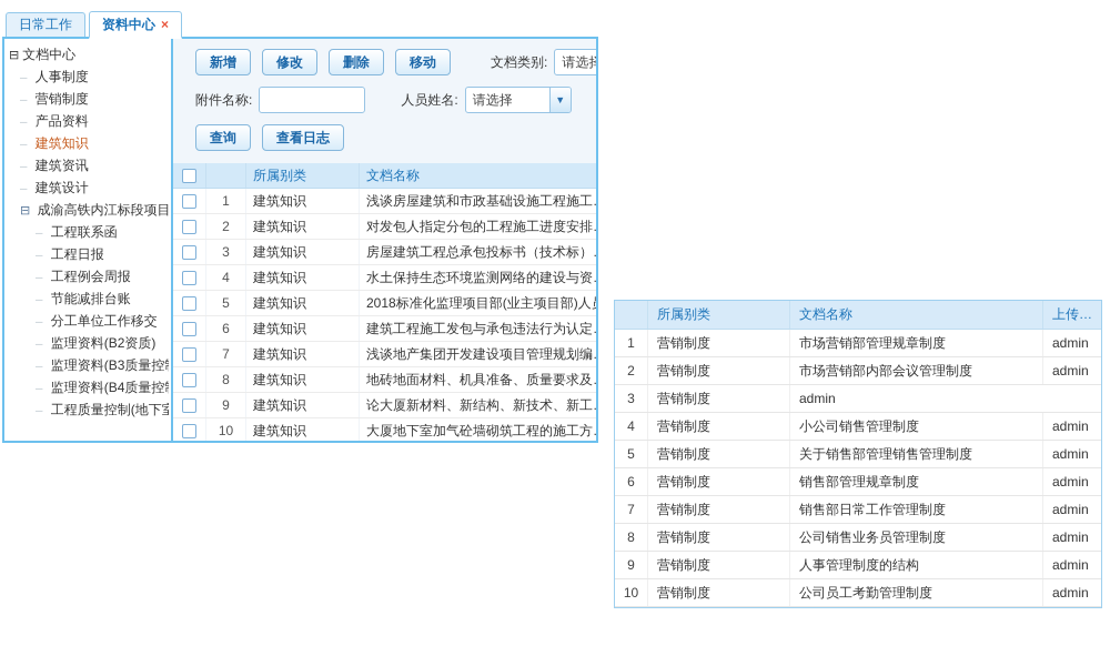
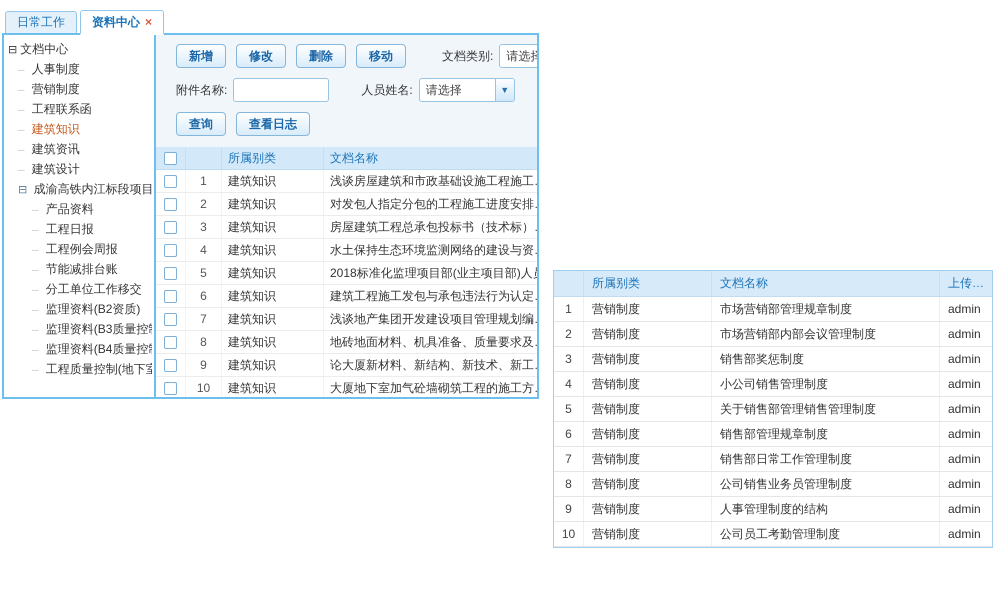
  日常工作
  资料中心
  ×
  ⊟ 文档中心
  人事制度
  营销制度
- 产品资料
+ 工程联系函
  建筑知识
  建筑资讯
  建筑设计
  成渝高铁内江标段项目
- 工程联系函
+ 产品资料
  工程日报
  工程例会周报
  节能减排台账
  分工单位工作移交
  监理资料(B2资质)
  监理资料(B3质量控
  监理资料(B4质量控
  工程质量控制(地下室
  新增
  修改
  删除
  移动
  文档类别:
  请选择
  附件名称:
  人员姓名:
  请选择
  ▼
  查询
  查看日志
  所属别类
  文档名称
  1
  建筑知识
  浅谈房屋建筑和市政基础设施工程施工
  2
  建筑知识
  对发包人指定分包的工程施工进度安排
  3
  建筑知识
  房屋建筑工程总承包投标书（技术标）
  4
  建筑知识
  水土保持生态环境监测网络的建设与资
  5
  建筑知识
  2018标准化监理项目部(业主项目部)人
  6
  建筑知识
  建筑工程施工发包与承包违法行为认定
  7
  建筑知识
  浅谈地产集团开发建设项目管理规划编
  8
  建筑知识
  地砖地面材料、机具准备、质量要求及
  9
  建筑知识
  论大厦新材料、新结构、新技术、新工
  10
  建筑知识
  大厦地下室加气砼墙砌筑工程的施工方
  所属别类
  文档名称
  上传…
  1
  营销制度
  市场营销部管理规章制度
  admin
  2
  营销制度
  市场营销部内部会议管理制度
  admin
  3
  营销制度
+ 销售部奖惩制度
  admin
  4
  营销制度
  小公司销售管理制度
  admin
  5
  营销制度
  关于销售部管理销售管理制度
  admin
  6
  营销制度
  销售部管理规章制度
  admin
  7
  营销制度
  销售部日常工作管理制度
  admin
  8
  营销制度
  公司销售业务员管理制度
  admin
  9
  营销制度
  人事管理制度的结构
  admin
  10
  营销制度
  公司员工考勤管理制度
  admin
